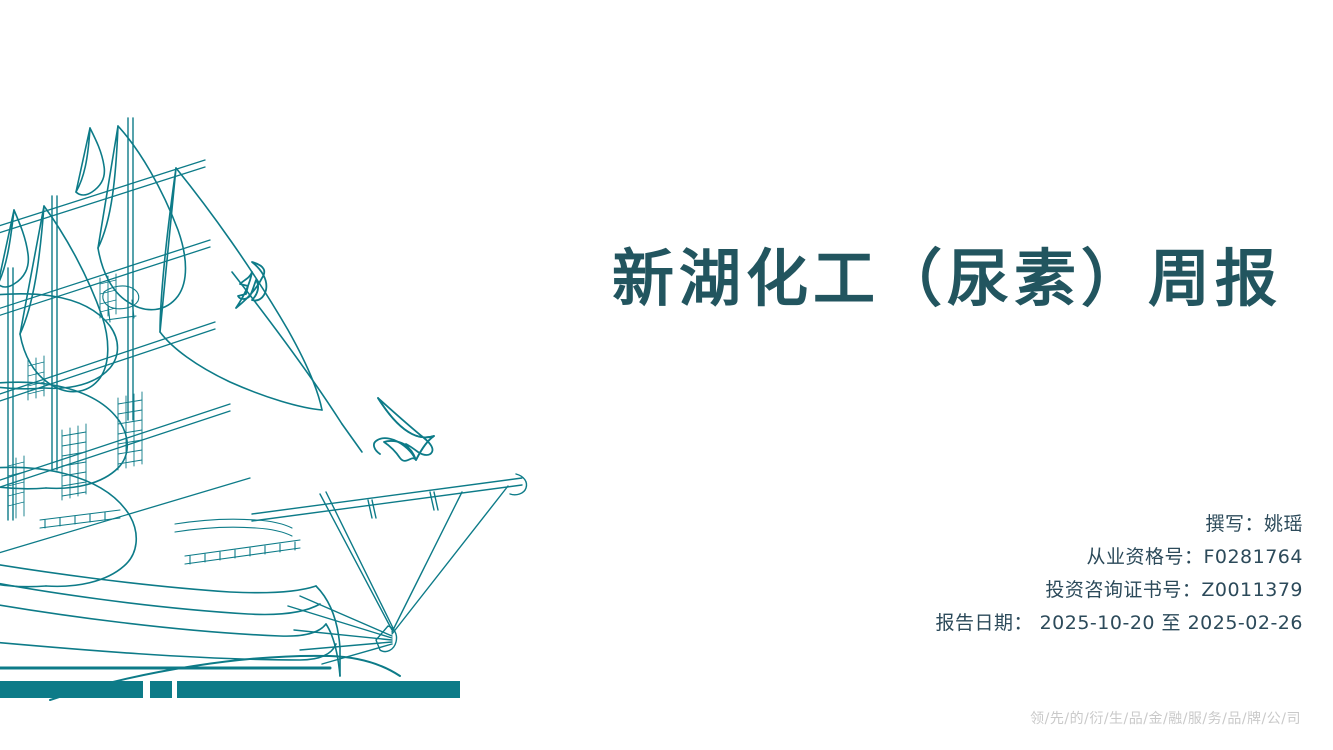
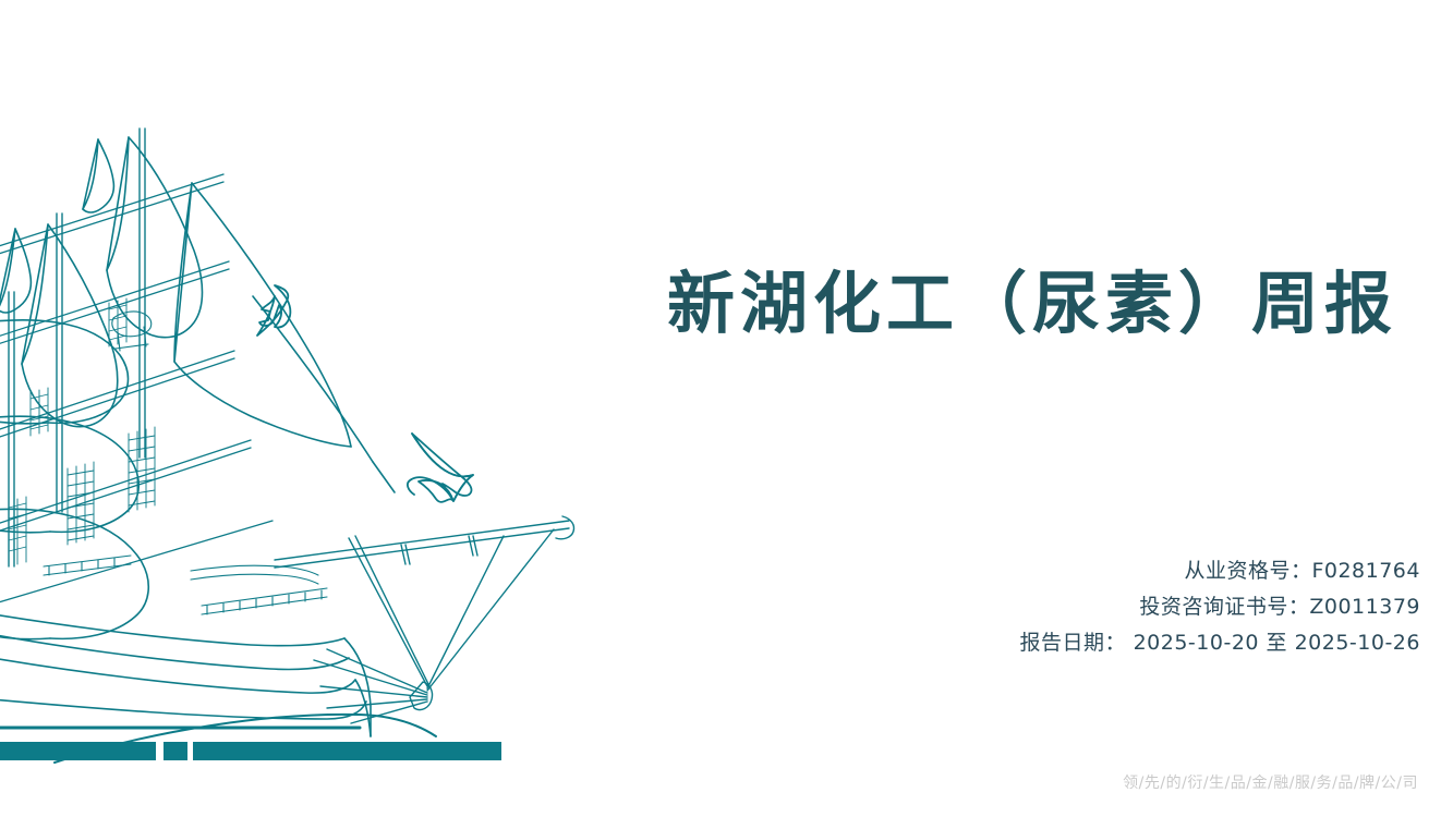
  新湖化工（尿素）周报
- 撰写：姚瑶
  从业资格号：F0281764
  投资咨询证书号：Z0011379
- 报告日期： 2025-10-20 至 2025-02-26
+ 报告日期： 2025-10-20 至 2025-10-26
  领/先/的/衍/生/品/金/融/服/务/品/牌/公/司
